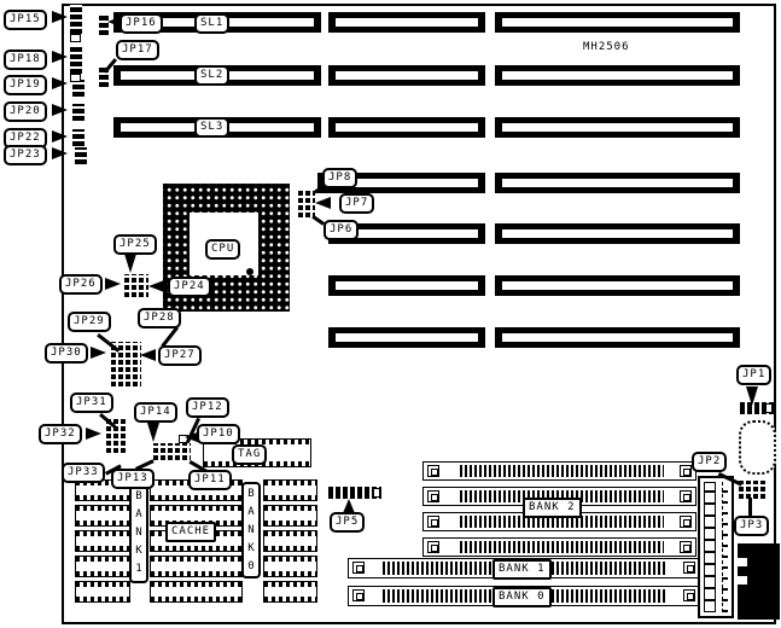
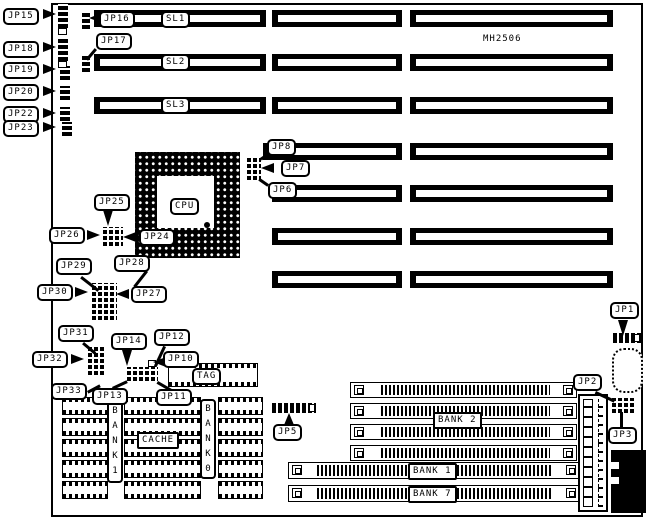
  MH2506
  CPU
  B
  A
  N
  K
  1
  B
  A
  N
  K
  0
  BANK 2
  BANK 1
- BANK 0
+ BANK 7
  JP15
  JP18
  JP19
  JP20
  JP22
  JP23
  JP16
  JP17
  SL1
  SL2
  SL3
  JP8
  JP7
  JP6
  JP25
  JP26
  JP24
  JP29
  JP28
  JP30
  JP27
  JP31
  JP32
  JP14
  JP12
  JP10
  JP33
  JP13
  JP11
  TAG
  CACHE
  JP5
  JP1
  JP2
  JP3
